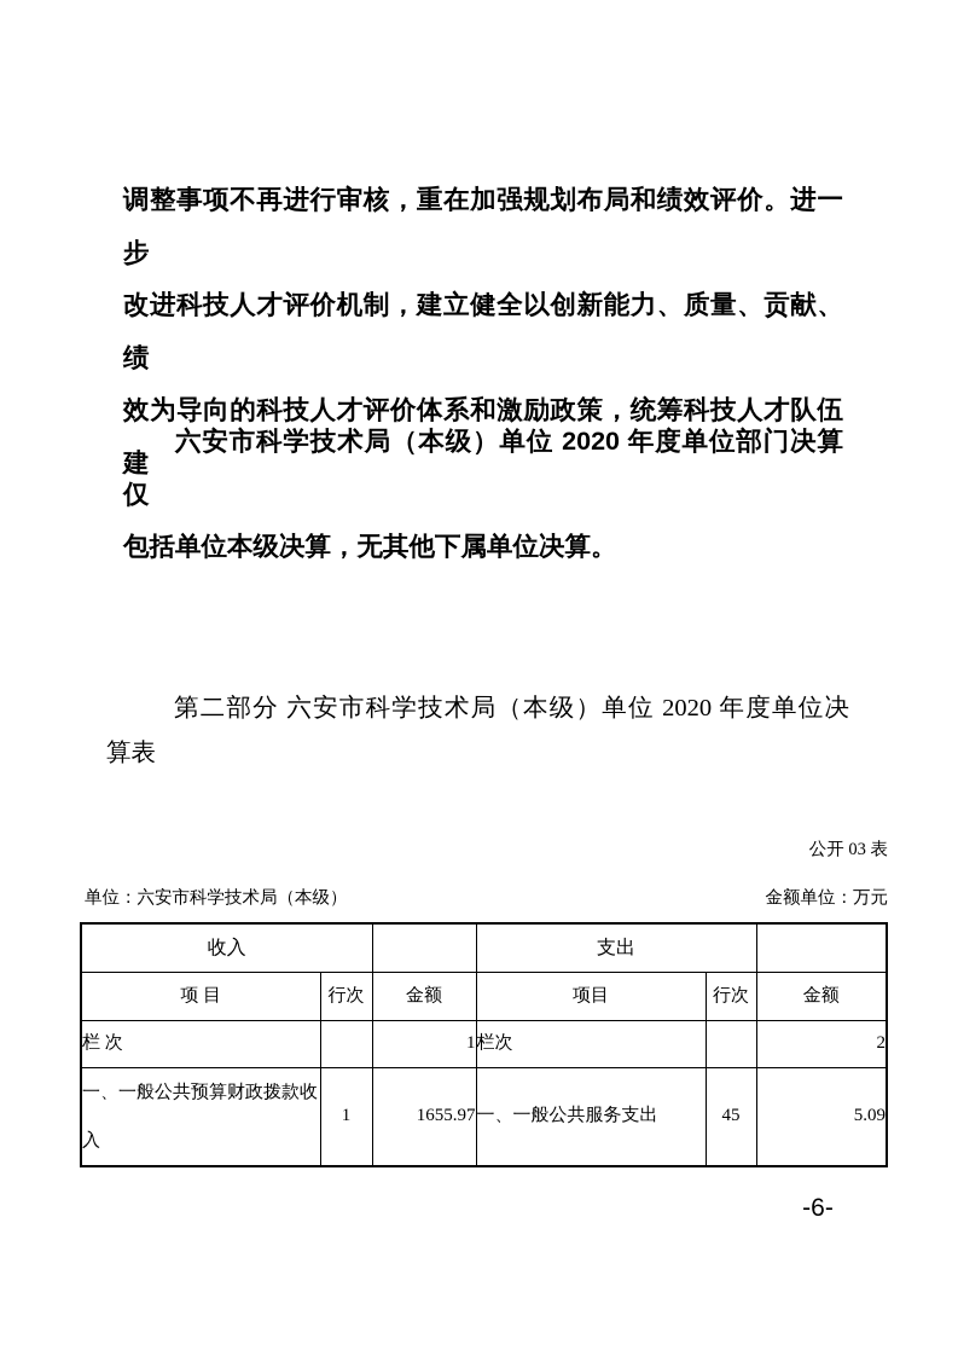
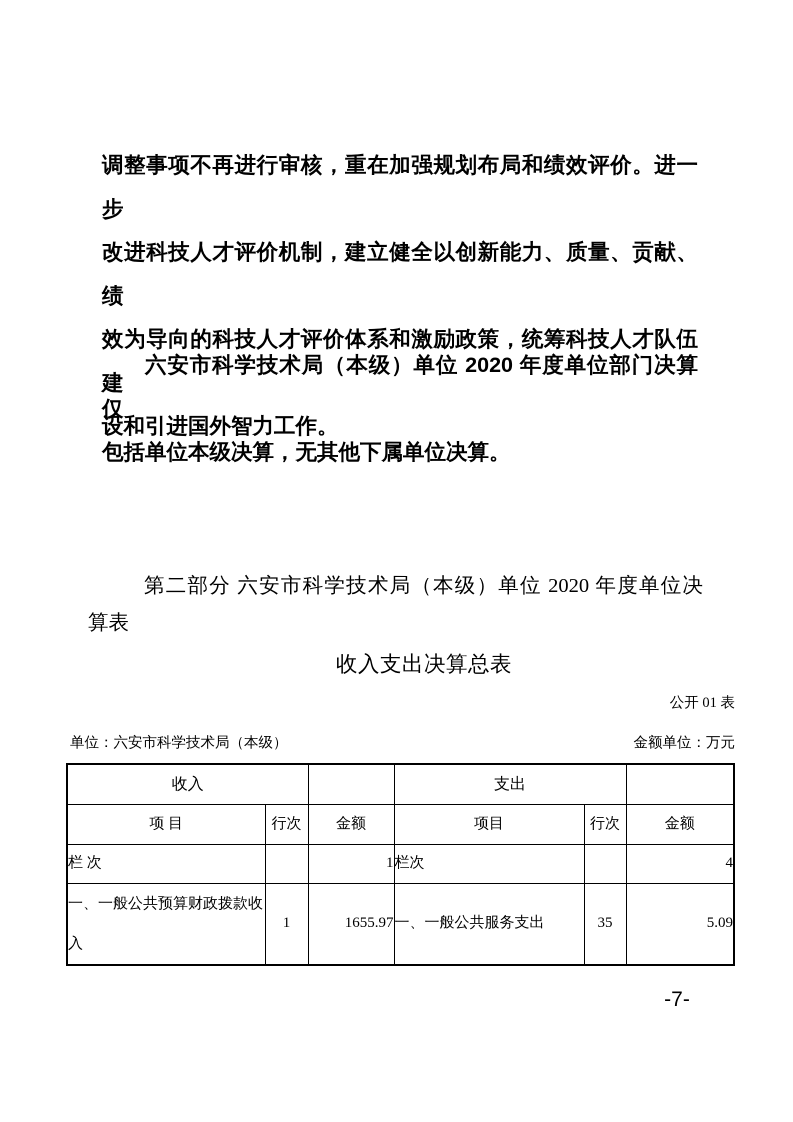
  调整事项不再进行审核，重在加强规划布局和绩效评价。进一步
  改进科技人才评价机制，建立健全以创新能力、质量、贡献、绩
  效为导向的科技人才评价体系和激励政策，统筹科技人才队伍建
+ 设和引进国外智力工作。
  六安市科学技术局（本级）单位 2020 年度单位部门决算仅
  包括单位本级决算，无其他下属单位决算。
  第二部分 六安市科学技术局（本级）单位 2020 年度单位决
  算表
+ 收入支出决算总表
- 公开 03 表
+ 公开 01 表
  单位：六安市科学技术局（本级）
  金额单位：万元
  收入		支出
  项 目	行次	金额	项目	行次	金额
- 栏 次		1	栏次		2
+ 栏 次		1	栏次		4
- 一、一般公共预算财政拨款收入	1	1655.97	一、一般公共服务支出	45	5.09
+ 一、一般公共预算财政拨款收入	1	1655.97	一、一般公共服务支出	35	5.09
- -6-
+ -7-
